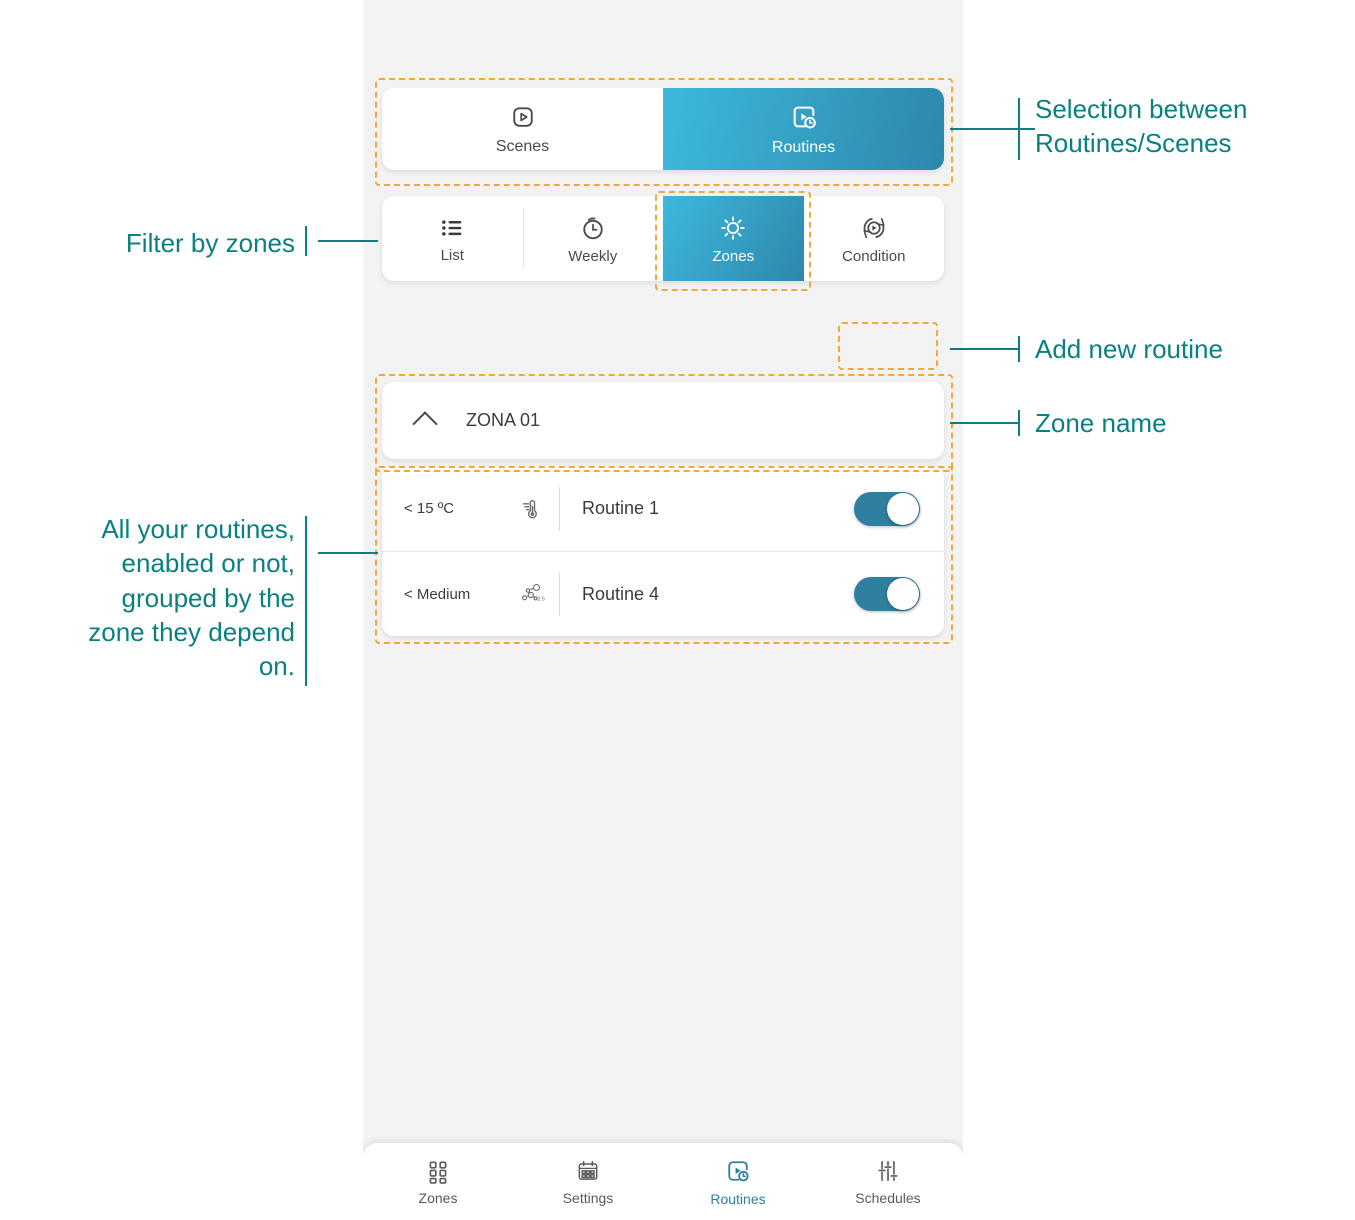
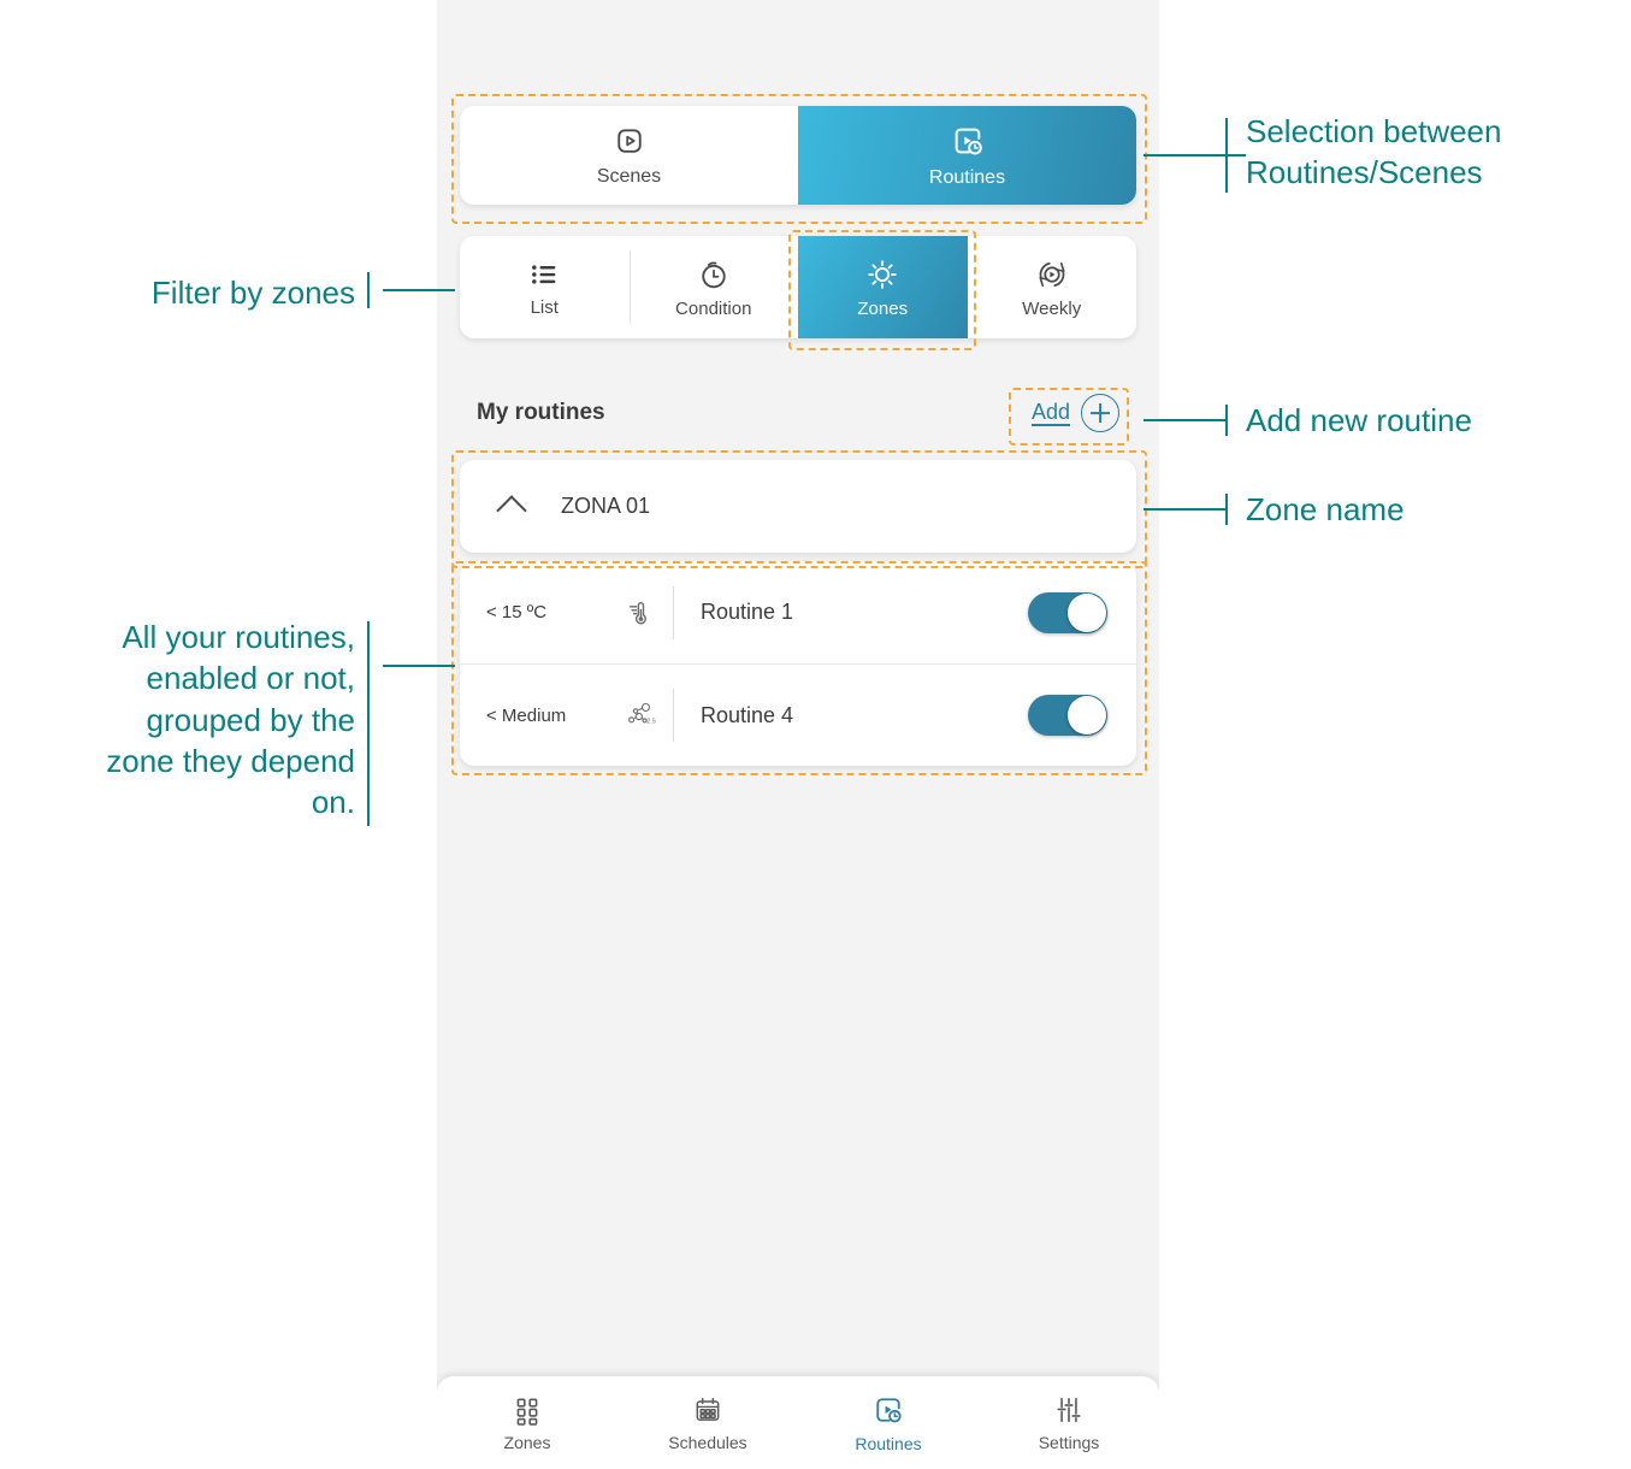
  Scenes
  Routines
  List
- Weekly
+ Condition
  Zones
- Condition
+ Weekly
+ My routines
+ Add
  ZONA 01
  < 15 ºC
  Routine 1
  < Medium
  Routine 4
  Zones
- Settings
+ Schedules
  Routines
- Schedules
+ Settings
  Selection between
  Routines/Scenes
  Filter by zones
  Add new routine
  Zone name
  All your routines,
  enabled or not,
  grouped by the
  zone they depend
  on.
